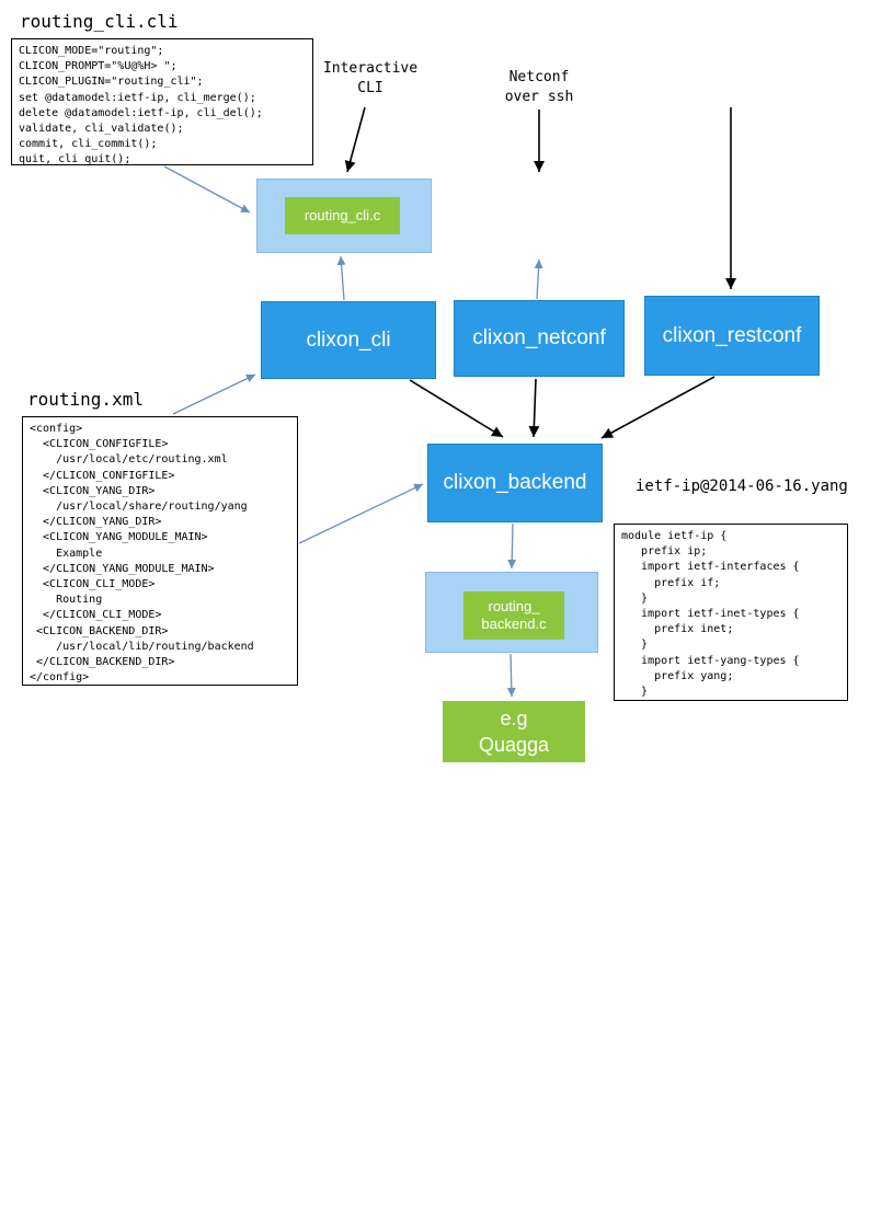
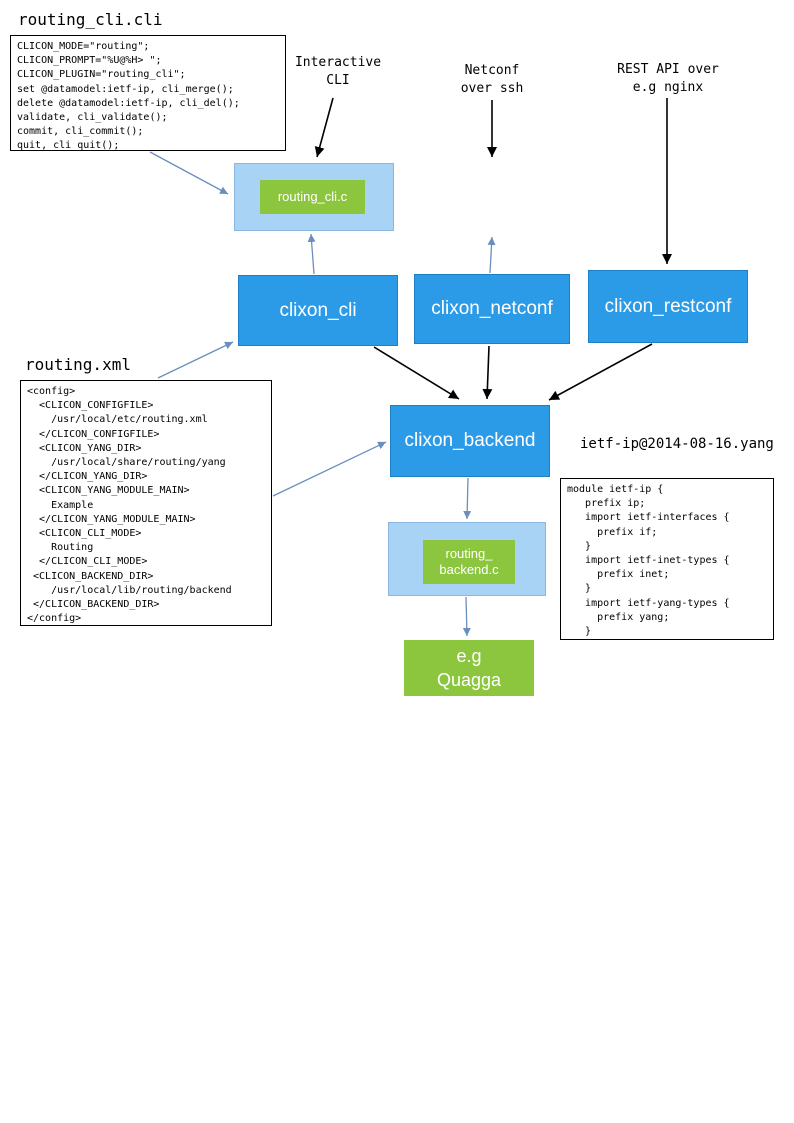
  routing_cli.cli
  CLICON_MODE="routing";
  CLICON_PROMPT="%U@%H> ";
  CLICON_PLUGIN="routing_cli";
  set @datamodel:ietf-ip, cli_merge();
  delete @datamodel:ietf-ip, cli_del();
  validate, cli_validate();
  commit, cli_commit();
  quit, cli_quit();
  Interactive
  CLI
  Netconf
  over ssh
+ REST API over
+ e.g nginx
  routing_cli.c
  clixon_cli
  clixon_netconf
  clixon_restconf
  clixon_backend
  routing_
  backend.c
  e.g
  Quagga
  routing.xml
  <config>
  <CLICON_CONFIGFILE>
  /usr/local/etc/routing.xml
  </CLICON_CONFIGFILE>
  <CLICON_YANG_DIR>
  /usr/local/share/routing/yang
  </CLICON_YANG_DIR>
  <CLICON_YANG_MODULE_MAIN>
  Example
  </CLICON_YANG_MODULE_MAIN>
  <CLICON_CLI_MODE>
  Routing
  </CLICON_CLI_MODE>
  <CLICON_BACKEND_DIR>
  /usr/local/lib/routing/backend
  </CLICON_BACKEND_DIR>
  </config>
- ietf-ip@2014-06-16.yang
+ ietf-ip@2014-08-16.yang
  module ietf-ip {
  prefix ip;
  import ietf-interfaces {
  prefix if;
  }
  import ietf-inet-types {
  prefix inet;
  }
  import ietf-yang-types {
  prefix yang;
  }
